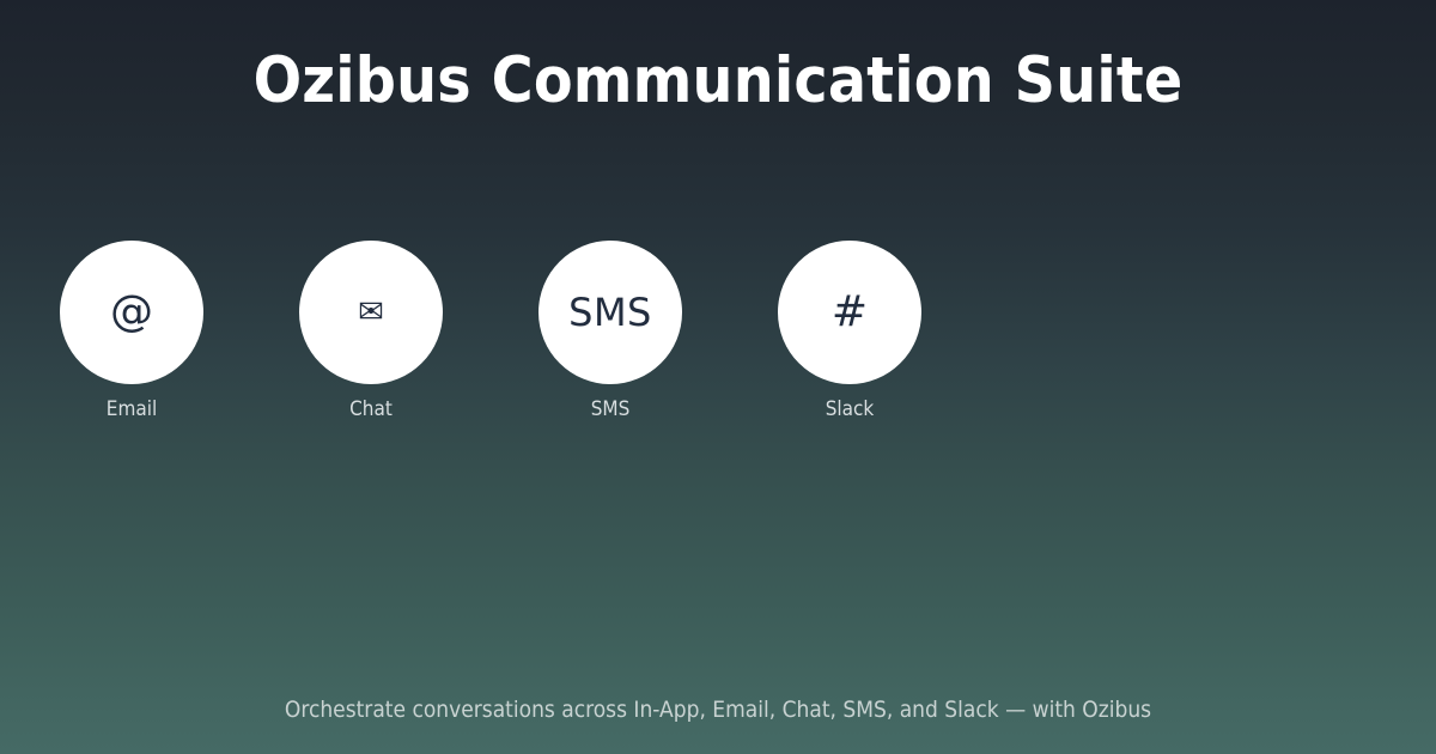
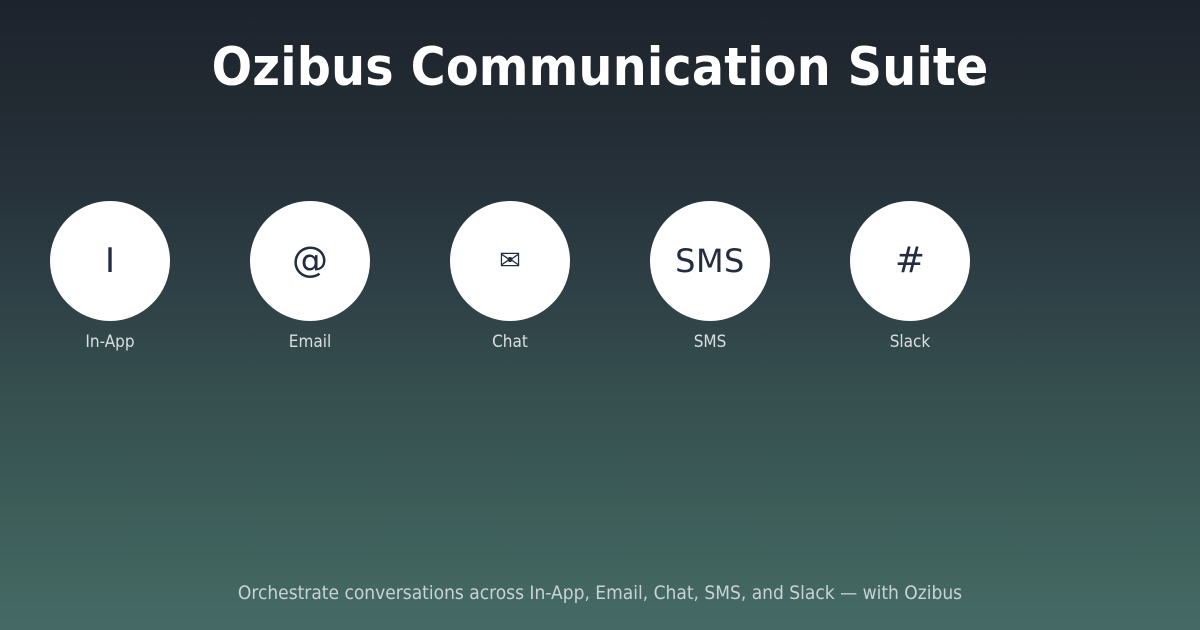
  Ozibus Communication Suite
+ I
+ In-App
  @
  Email
  ✉
  Chat
  SMS
  SMS
  #
  Slack
  Orchestrate conversations across In-App, Email, Chat, SMS, and Slack — with Ozibus
